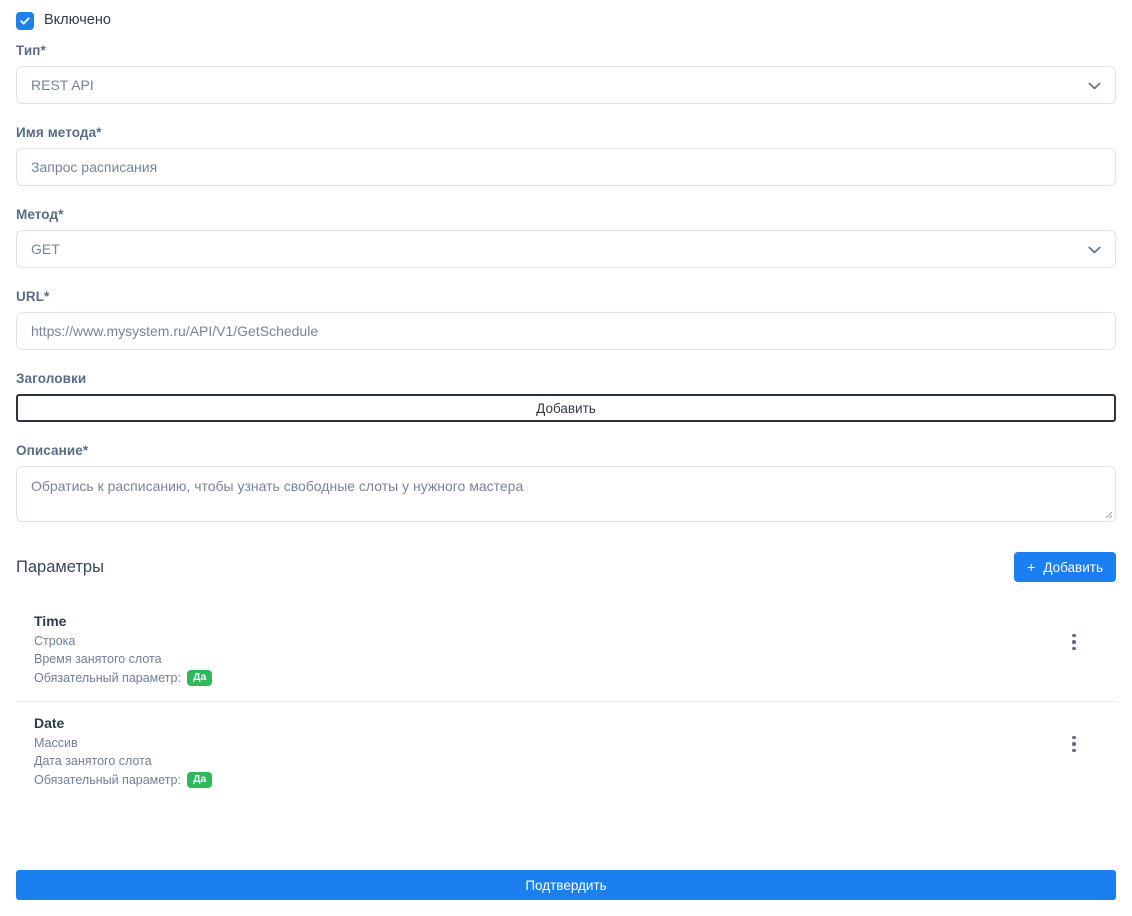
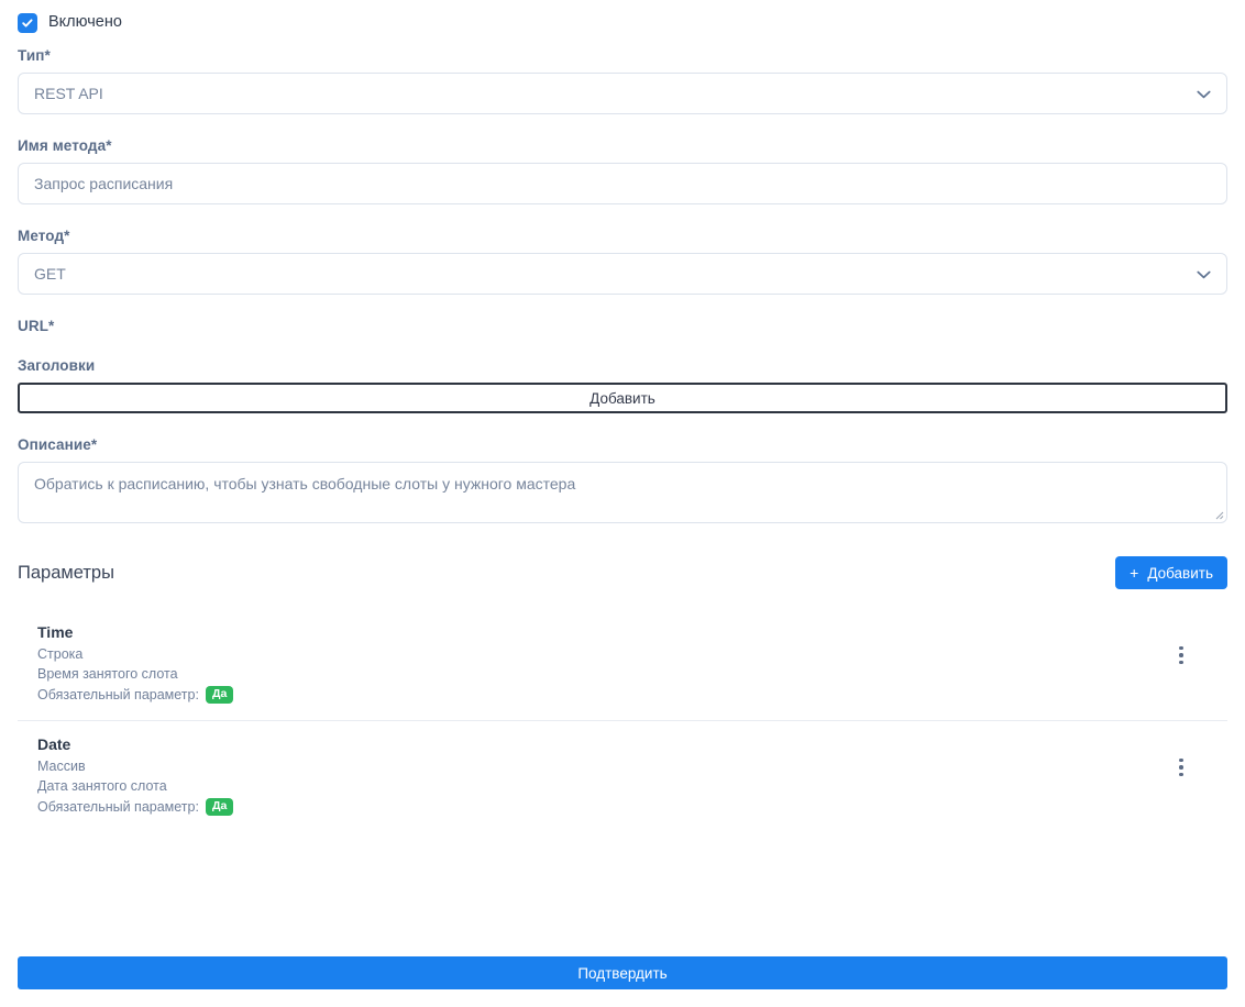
  Включено
  Тип*
  REST API
  Имя метода*
  Запрос расписания
  Метод*
  GET
  URL*
- https://www.mysystem.ru/API/V1/GetSchedule
  Заголовки
  Добавить
  Описание*
  Обратись к расписанию, чтобы узнать свободные слоты у нужного мастера
  Параметры
  +
  Добавить
  Time
  Строка
  Время занятого слота
  Обязательный параметр:
  Да
  Date
  Массив
  Дата занятого слота
  Обязательный параметр:
  Да
  Подтвердить
